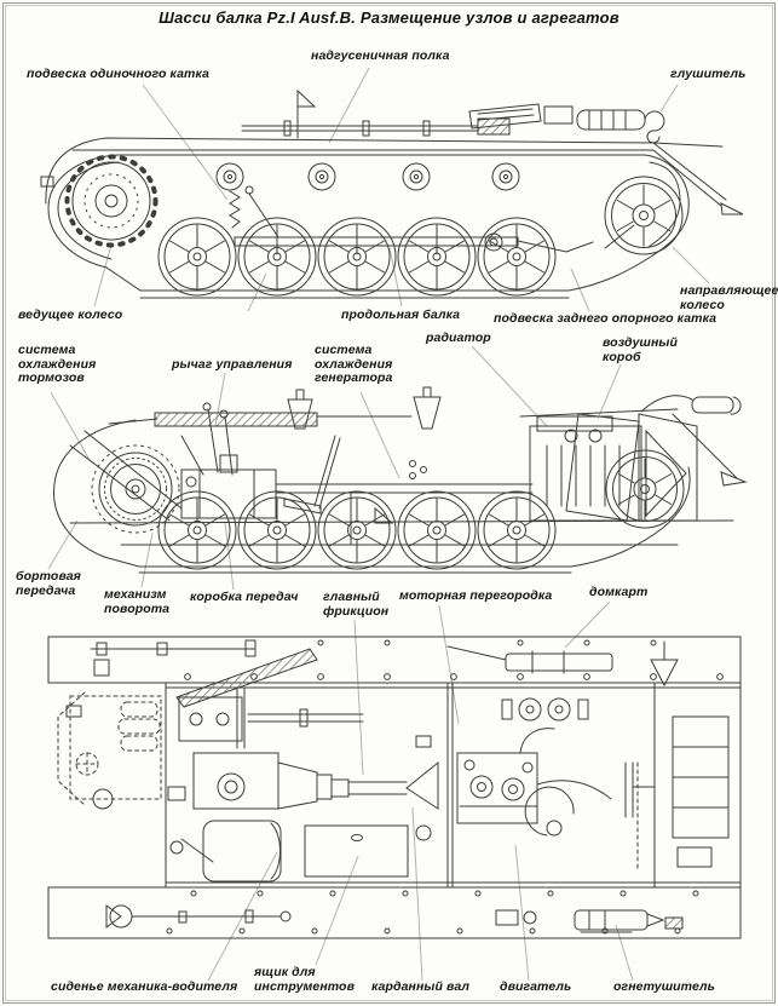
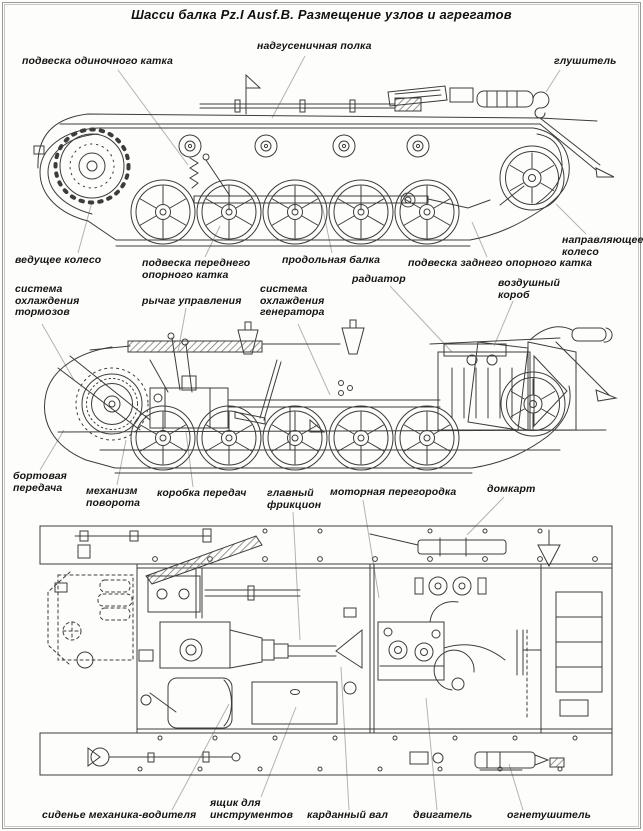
  Шасси балка Pz.I Ausf.B. Размещение узлов и агрегатов
  подвеска одиночного катка
  надгусеничная полка
  глушитель
  ведущее колесо
+ подвеска переднего опорного катка
  продольная балка
  подвеска заднего опорного катка
  направляющее колесо
  система охлаждения тормозов
  рычаг управления
  система охлаждения генератора
  радиатор
  воздушный короб
  бортовая передача
  механизм поворота
  коробка передач
  главный фрикцион
  моторная перегородка
  домкарт
  сиденье механика-водителя
  ящик для инструментов
  карданный вал
  двигатель
  огнетушитель
